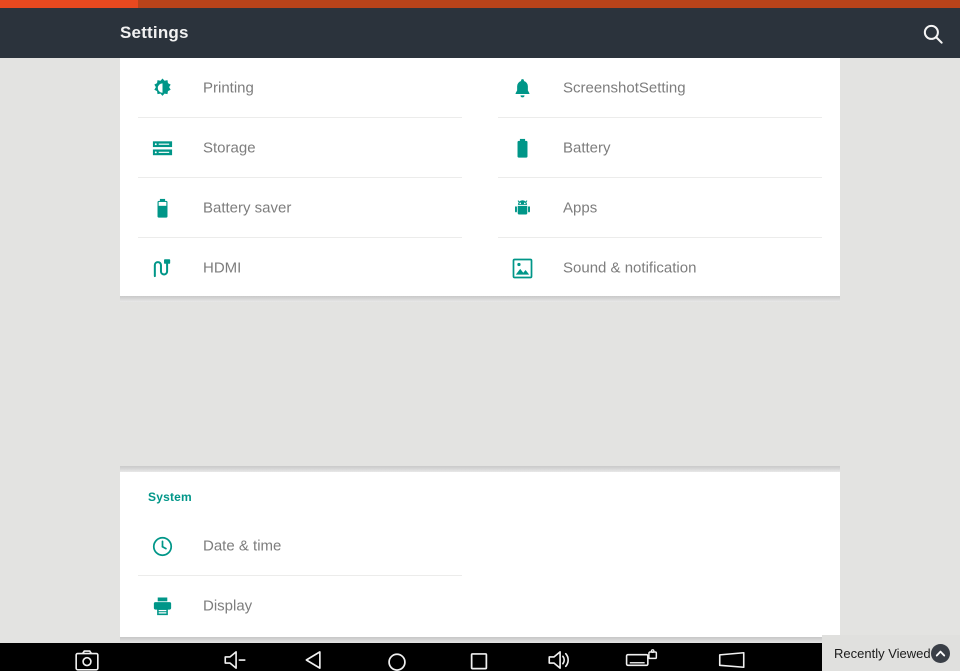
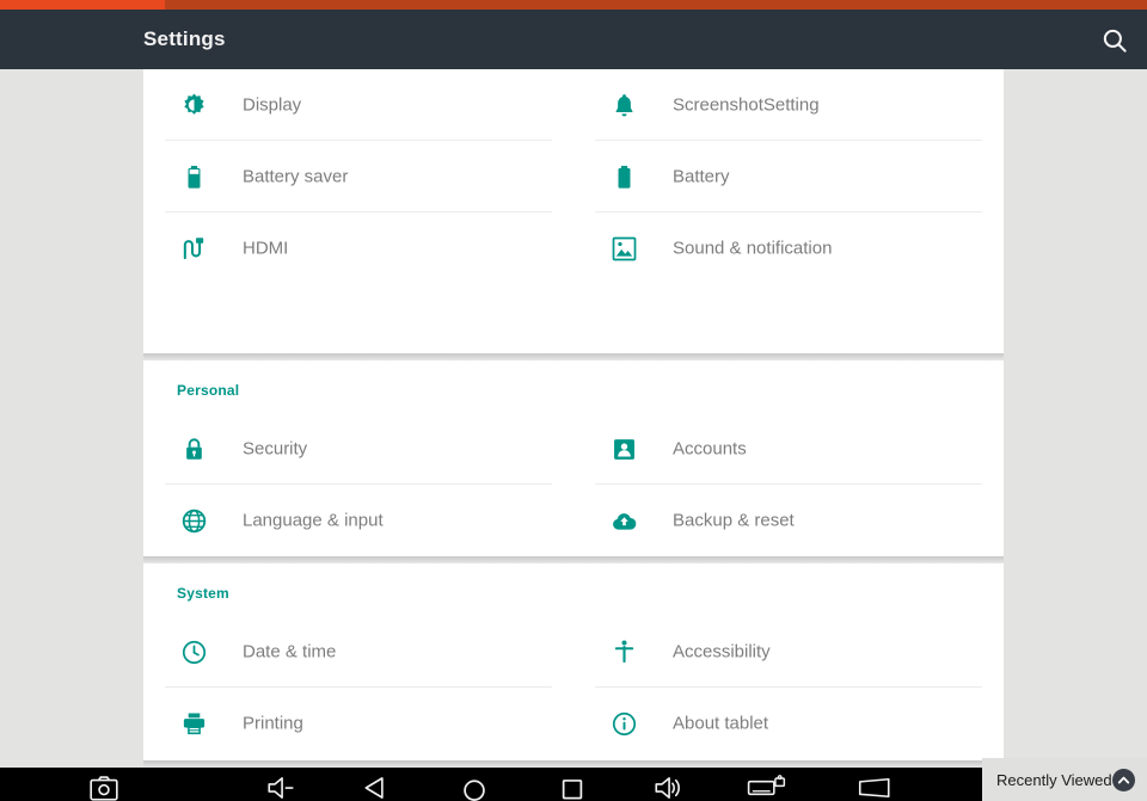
  Settings
- Printing
+ Display
- Storage
  Battery saver
  HDMI
  ScreenshotSetting
  Battery
- Apps
  Sound & notification
+ Personal
+ Security
+ Language & input
+ Accounts
+ Backup & reset
  System
  Date & time
- Display
+ Printing
+ Accessibility
+ About tablet
  Recently Viewed
